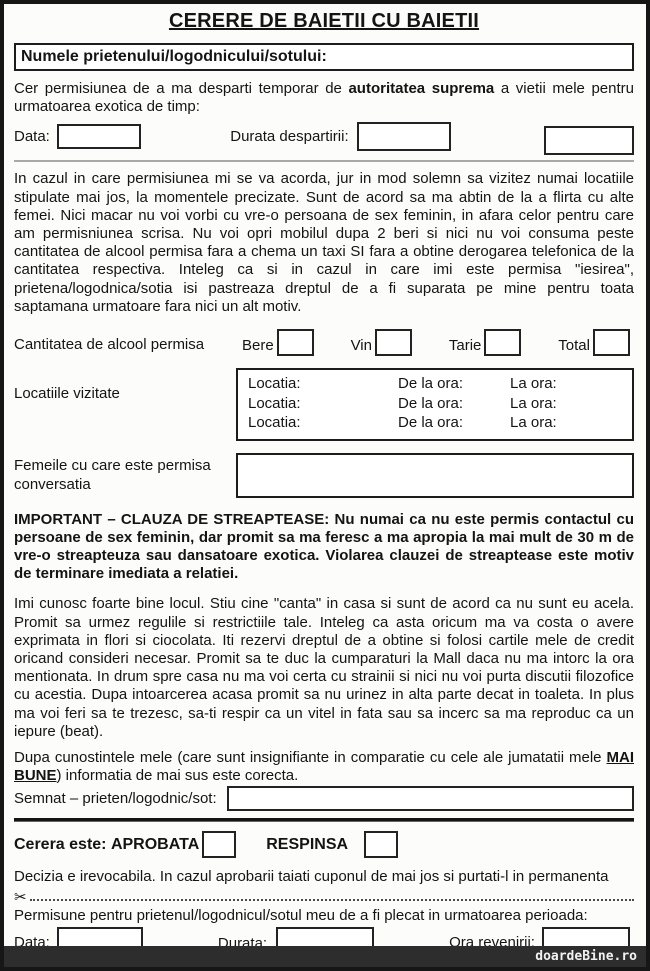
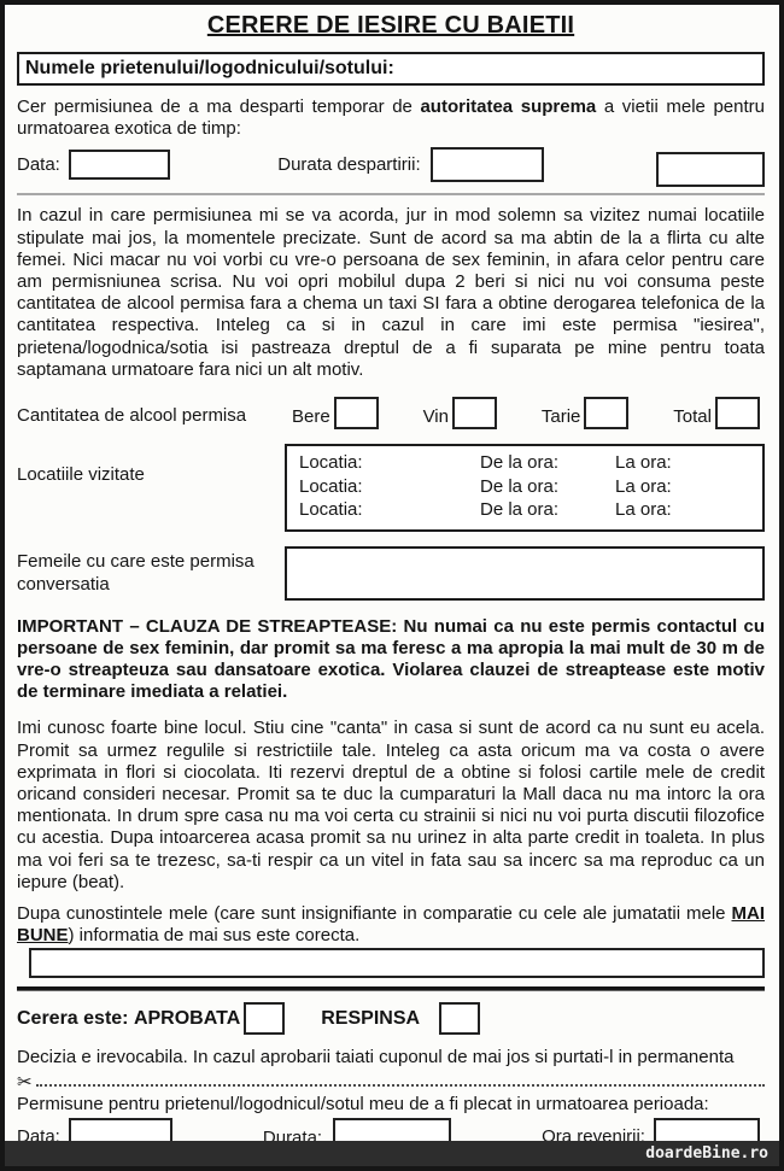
- CERERE DE BAIETII CU BAIETII
+ CERERE DE IESIRE CU BAIETII
  Numele prietenului/logodnicului/sotului:
  Cer permisiunea de a ma desparti temporar de autoritatea suprema a vietii mele pentru urmatoarea exotica de timp:
  Data:
  Durata despartirii:
  In cazul in care permisiunea mi se va acorda, jur in mod solemn sa vizitez numai locatiile stipulate mai jos, la momentele precizate. Sunt de acord sa ma abtin de la a flirta cu alte femei. Nici macar nu voi vorbi cu vre-o persoana de sex feminin, in afara celor pentru care am permisniunea scrisa. Nu voi opri mobilul dupa 2 beri si nici nu voi consuma peste cantitatea de alcool permisa fara a chema un taxi SI fara a obtine derogarea telefonica de la cantitatea respectiva. Inteleg ca si in cazul in care imi este permisa "iesirea", prietena/logodnica/sotia isi pastreaza dreptul de a fi suparata pe mine pentru toata saptamana urmatoare fara nici un alt motiv.
  Cantitatea de alcool permisa
  Bere
  Vin
  Tarie
  Total
  Locatiile vizitate
  Locatia:
  De la ora:
  La ora:
  Locatia:
  De la ora:
  La ora:
  Locatia:
  De la ora:
  La ora:
  Femeile cu care este permisa conversatia
  IMPORTANT – CLAUZA DE STREAPTEASE: Nu numai ca nu este permis contactul cu persoane de sex feminin, dar promit sa ma feresc a ma apropia la mai mult de 30 m de vre-o streapteuza sau dansatoare exotica. Violarea clauzei de streaptease este motiv de terminare imediata a relatiei.
- Imi cunosc foarte bine locul. Stiu cine "canta" in casa si sunt de acord ca nu sunt eu acela. Promit sa urmez regulile si restrictiile tale. Inteleg ca asta oricum ma va costa o avere exprimata in flori si ciocolata. Iti rezervi dreptul de a obtine si folosi cartile mele de credit oricand consideri necesar. Promit sa te duc la cumparaturi la Mall daca nu ma intorc la ora mentionata. In drum spre casa nu ma voi certa cu strainii si nici nu voi purta discutii filozofice cu acestia. Dupa intoarcerea acasa promit sa nu urinez in alta parte decat in toaleta. In plus ma voi feri sa te trezesc, sa-ti respir ca un vitel in fata sau sa incerc sa ma reproduc ca un iepure (beat).
+ Imi cunosc foarte bine locul. Stiu cine "canta" in casa si sunt de acord ca nu sunt eu acela. Promit sa urmez regulile si restrictiile tale. Inteleg ca asta oricum ma va costa o avere exprimata in flori si ciocolata. Iti rezervi dreptul de a obtine si folosi cartile mele de credit oricand consideri necesar. Promit sa te duc la cumparaturi la Mall daca nu ma intorc la ora mentionata. In drum spre casa nu ma voi certa cu strainii si nici nu voi purta discutii filozofice cu acestia. Dupa intoarcerea acasa promit sa nu urinez in alta parte credit in toaleta. In plus ma voi feri sa te trezesc, sa-ti respir ca un vitel in fata sau sa incerc sa ma reproduc ca un iepure (beat).
  Dupa cunostintele mele (care sunt insignifiante in comparatie cu cele ale jumatatii mele MAI BUNE) informatia de mai sus este corecta.
- Semnat – prieten/logodnic/sot:
  Cerera este:
  APROBATA
  RESPINSA
  Decizia e irevocabila. In cazul aprobarii taiati cuponul de mai jos si purtati-l in permanenta
  ✂
  Permisune pentru prietenul/logodnicul/sotul meu de a fi plecat in urmatoarea perioada:
  Data:
  Durata:
  Ora revenirii:
  doardeBine.ro
